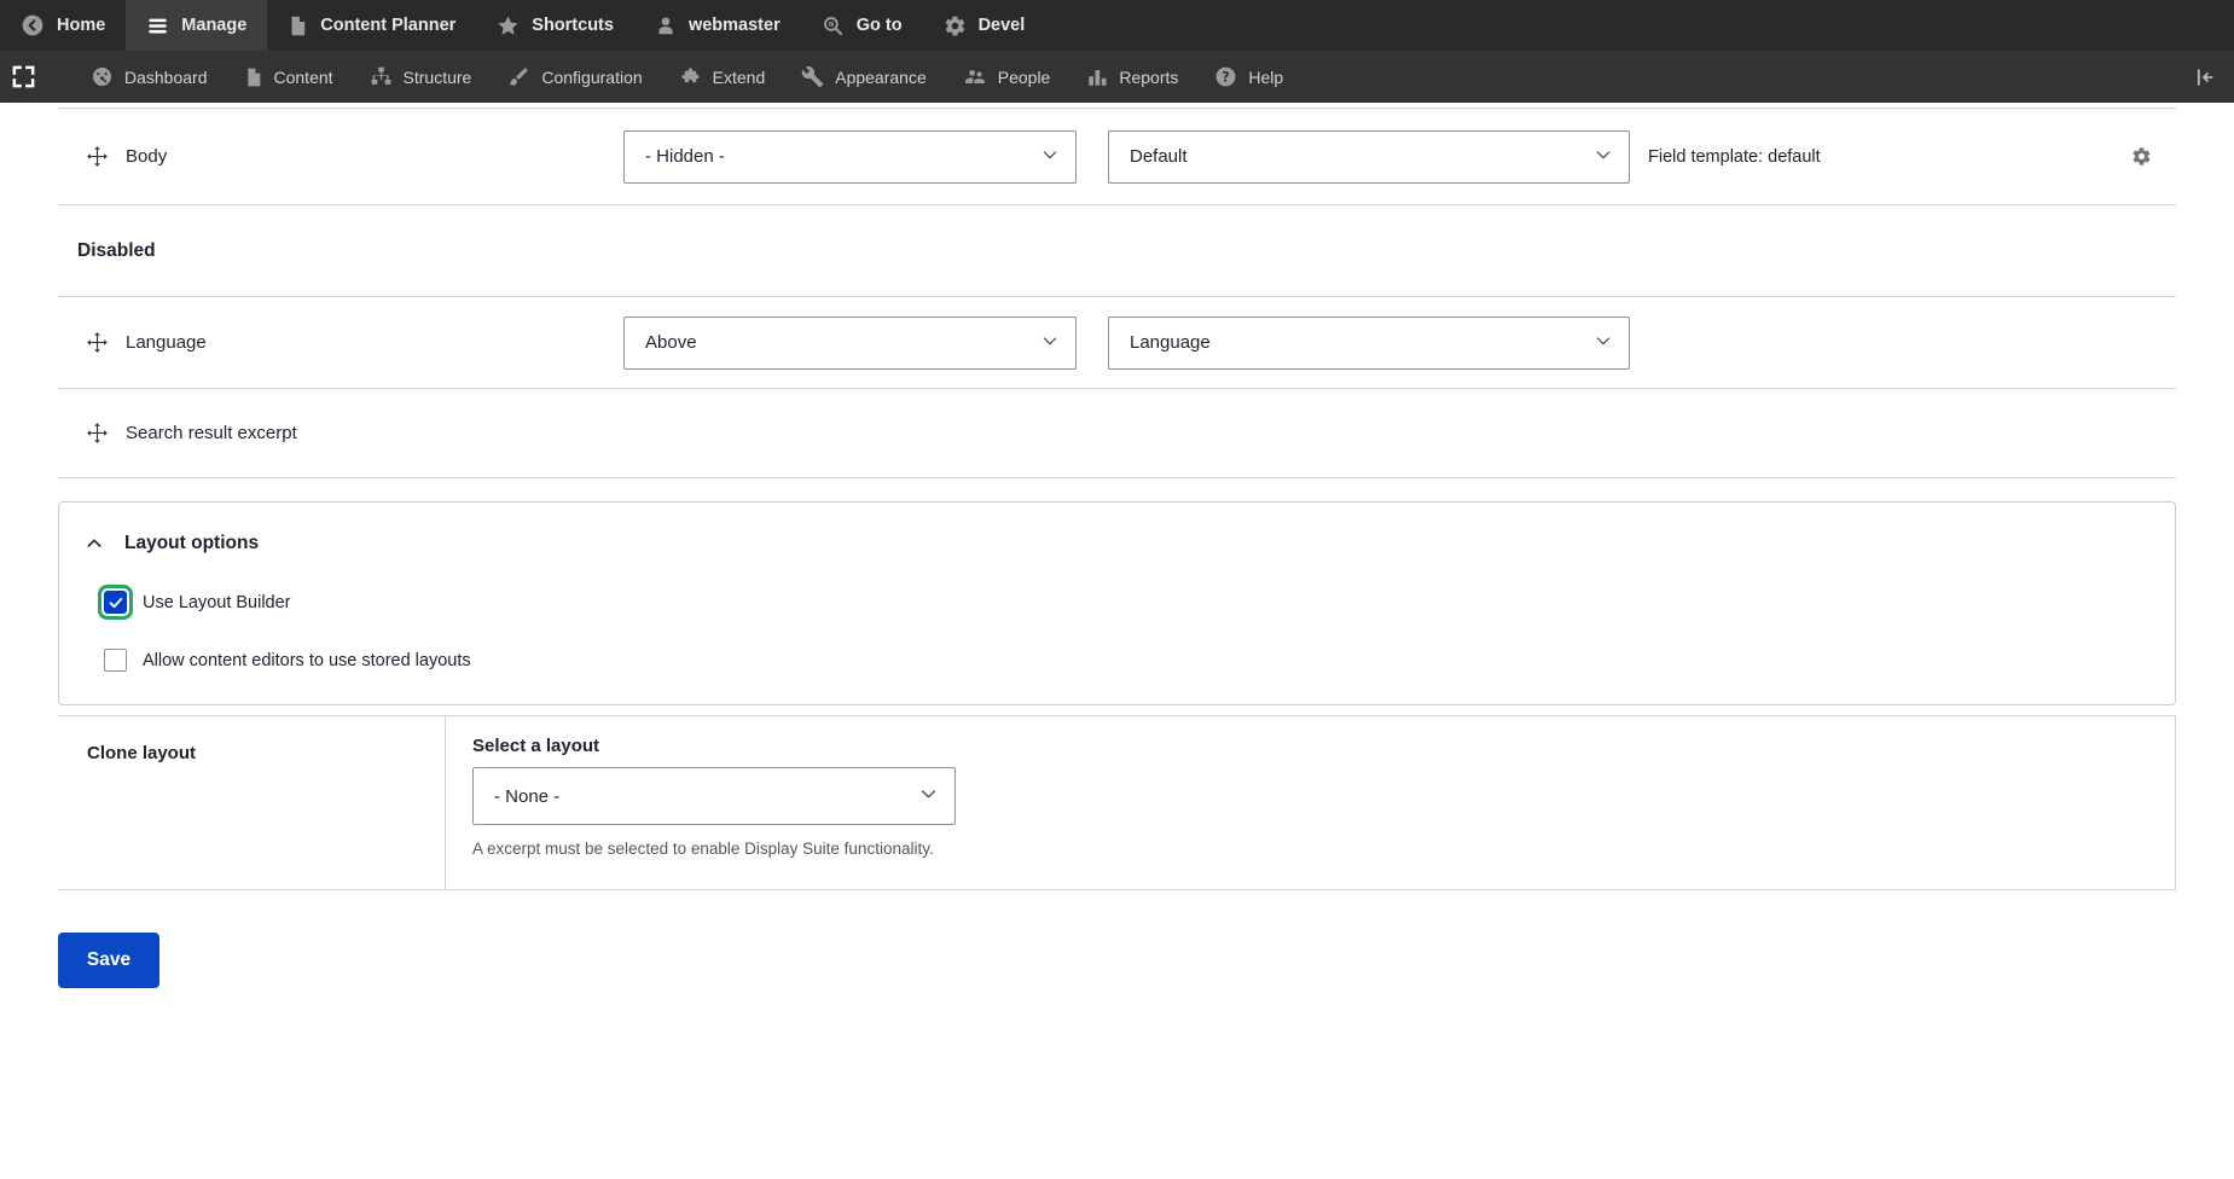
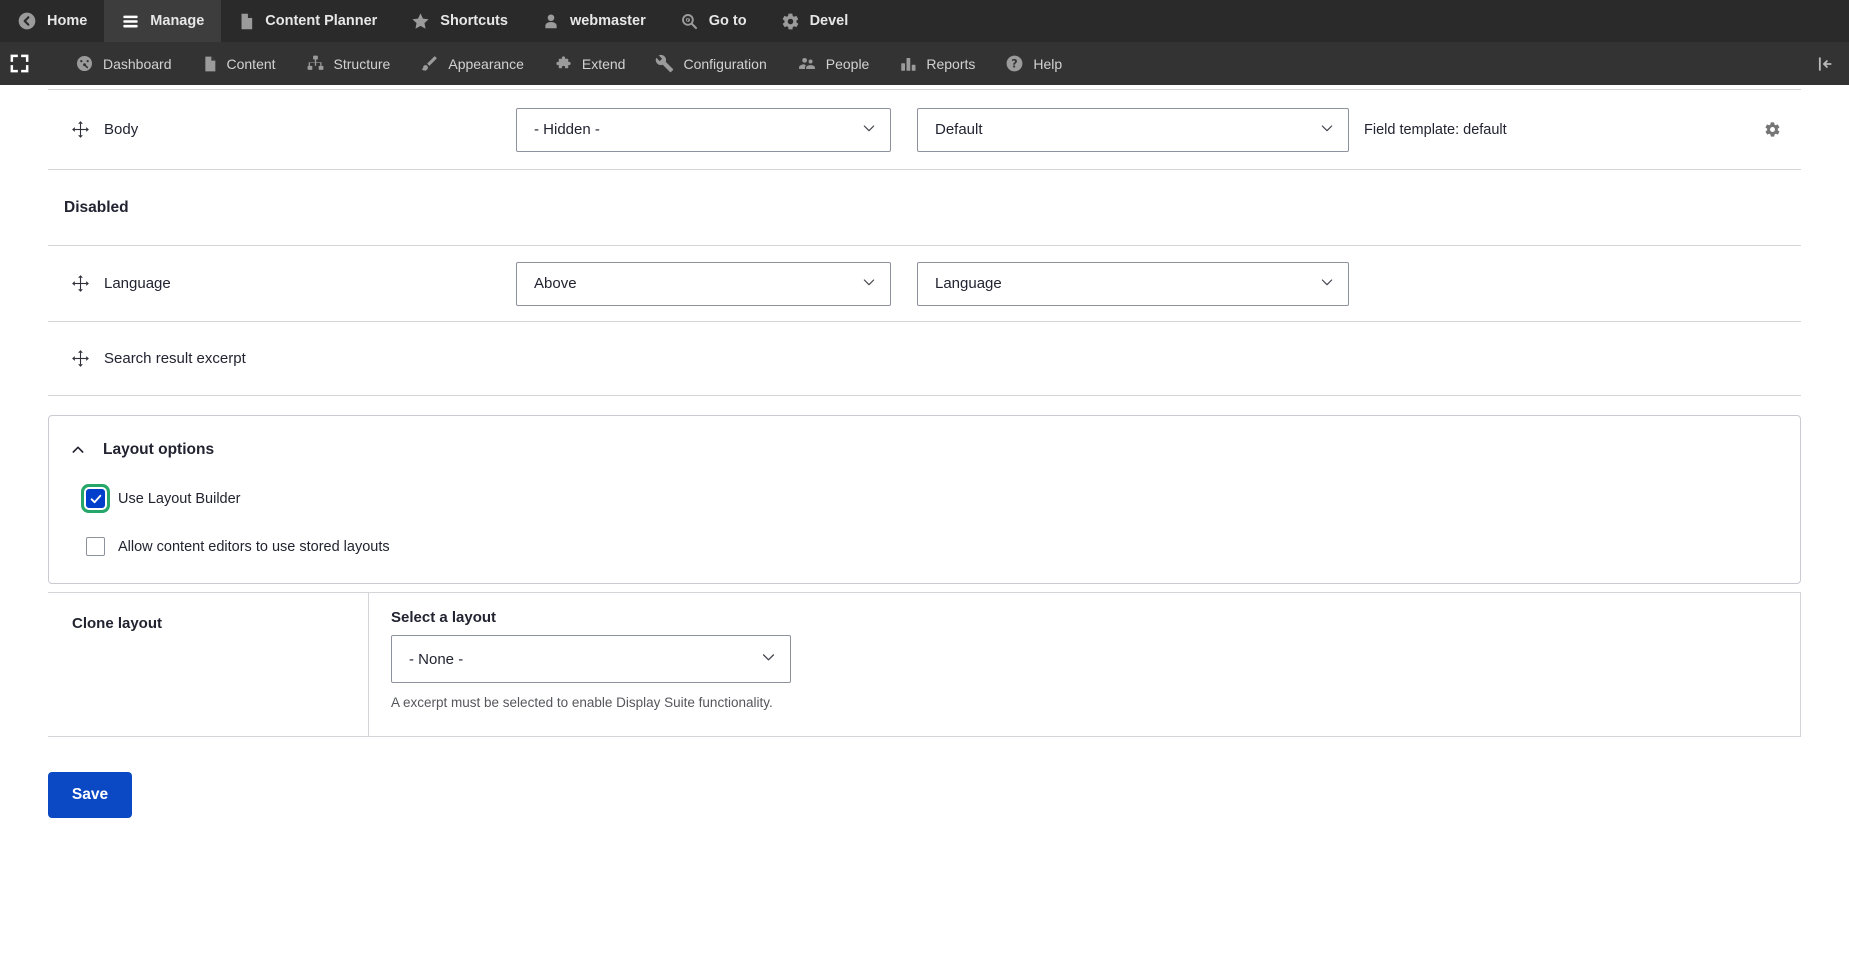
  Home
  Manage
  Content Planner
  Shortcuts
  webmaster
  Go to
  Devel
  Dashboard
  Content
  Structure
- Configuration
+ Appearance
  Extend
- Appearance
+ Configuration
  People
  Reports
  ?
  Help
  Body
  - Hidden -
  Default
  Field template: default
  Disabled
  Language
  Above
  Language
  Search result excerpt
  Layout options
  Use Layout Builder
  Allow content editors to use stored layouts
  Clone layout
  Select a layout
  - None -
  A excerpt must be selected to enable Display Suite functionality.
  Save
